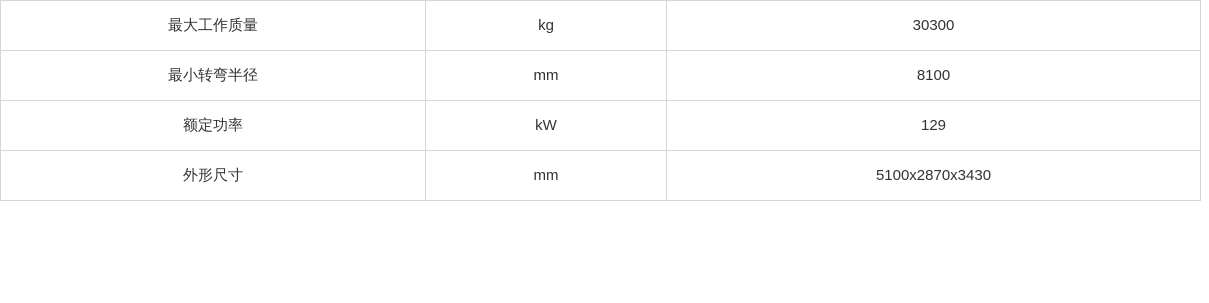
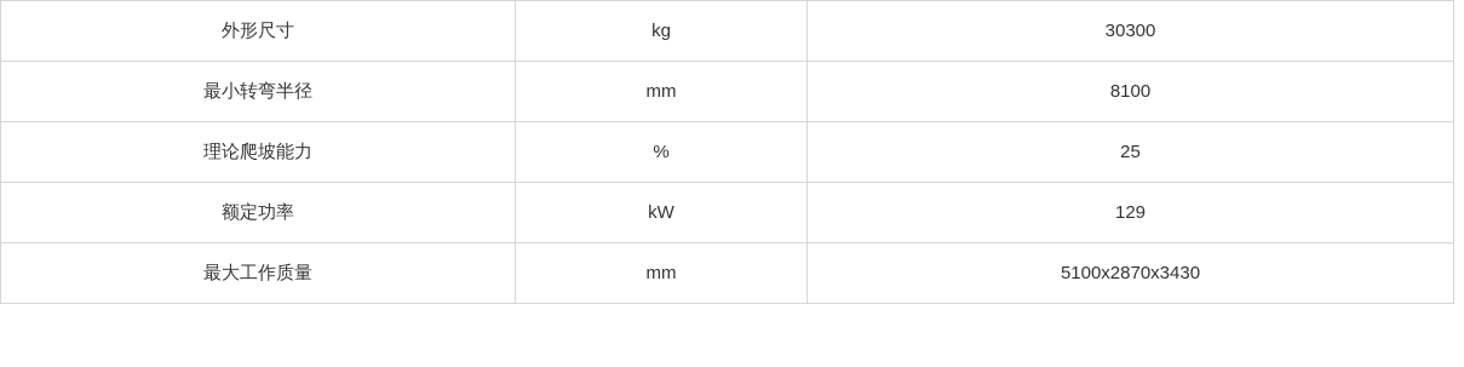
- 最大工作质量	kg	30300
+ 外形尺寸	kg	30300
  最小转弯半径	mm	8100
+ 理论爬坡能力	%	25
  额定功率	kW	129
- 外形尺寸	mm	5100x2870x3430
+ 最大工作质量	mm	5100x2870x3430
